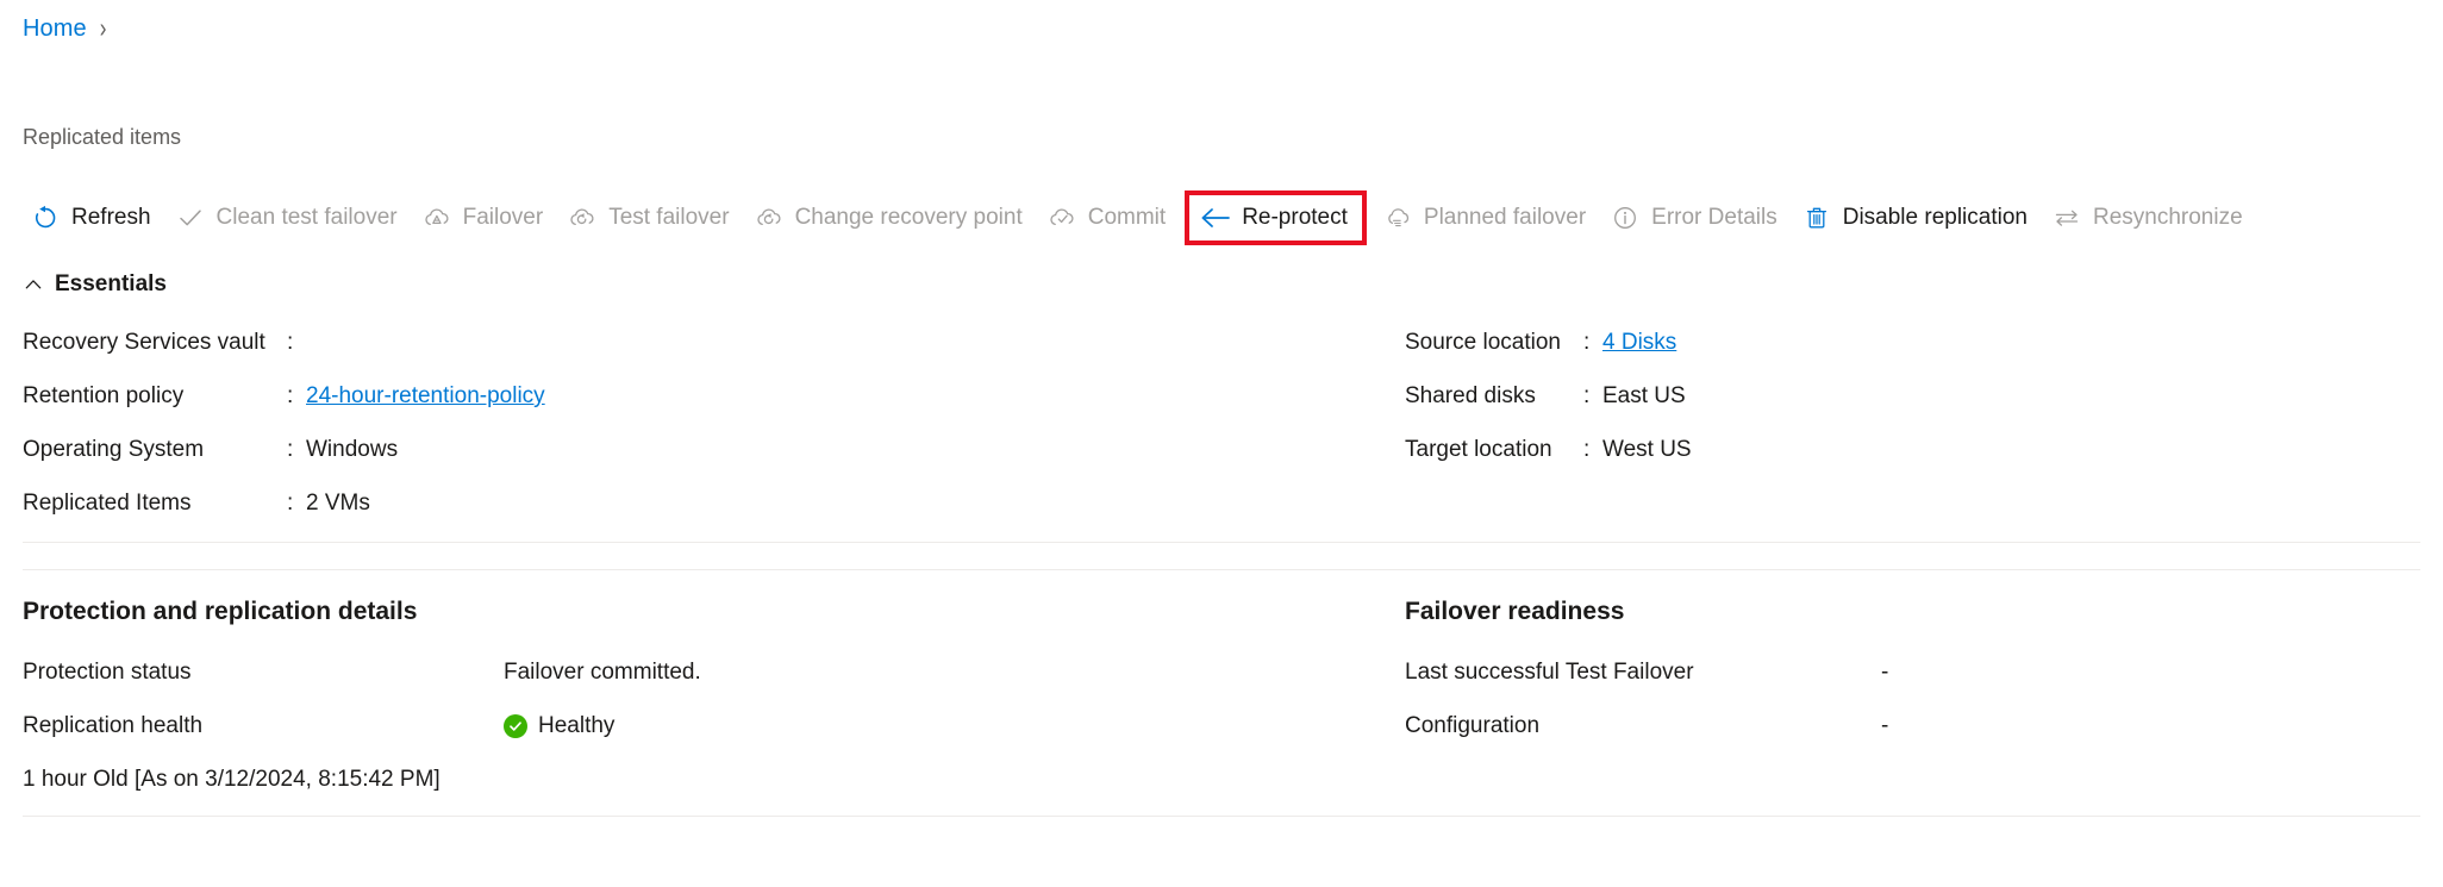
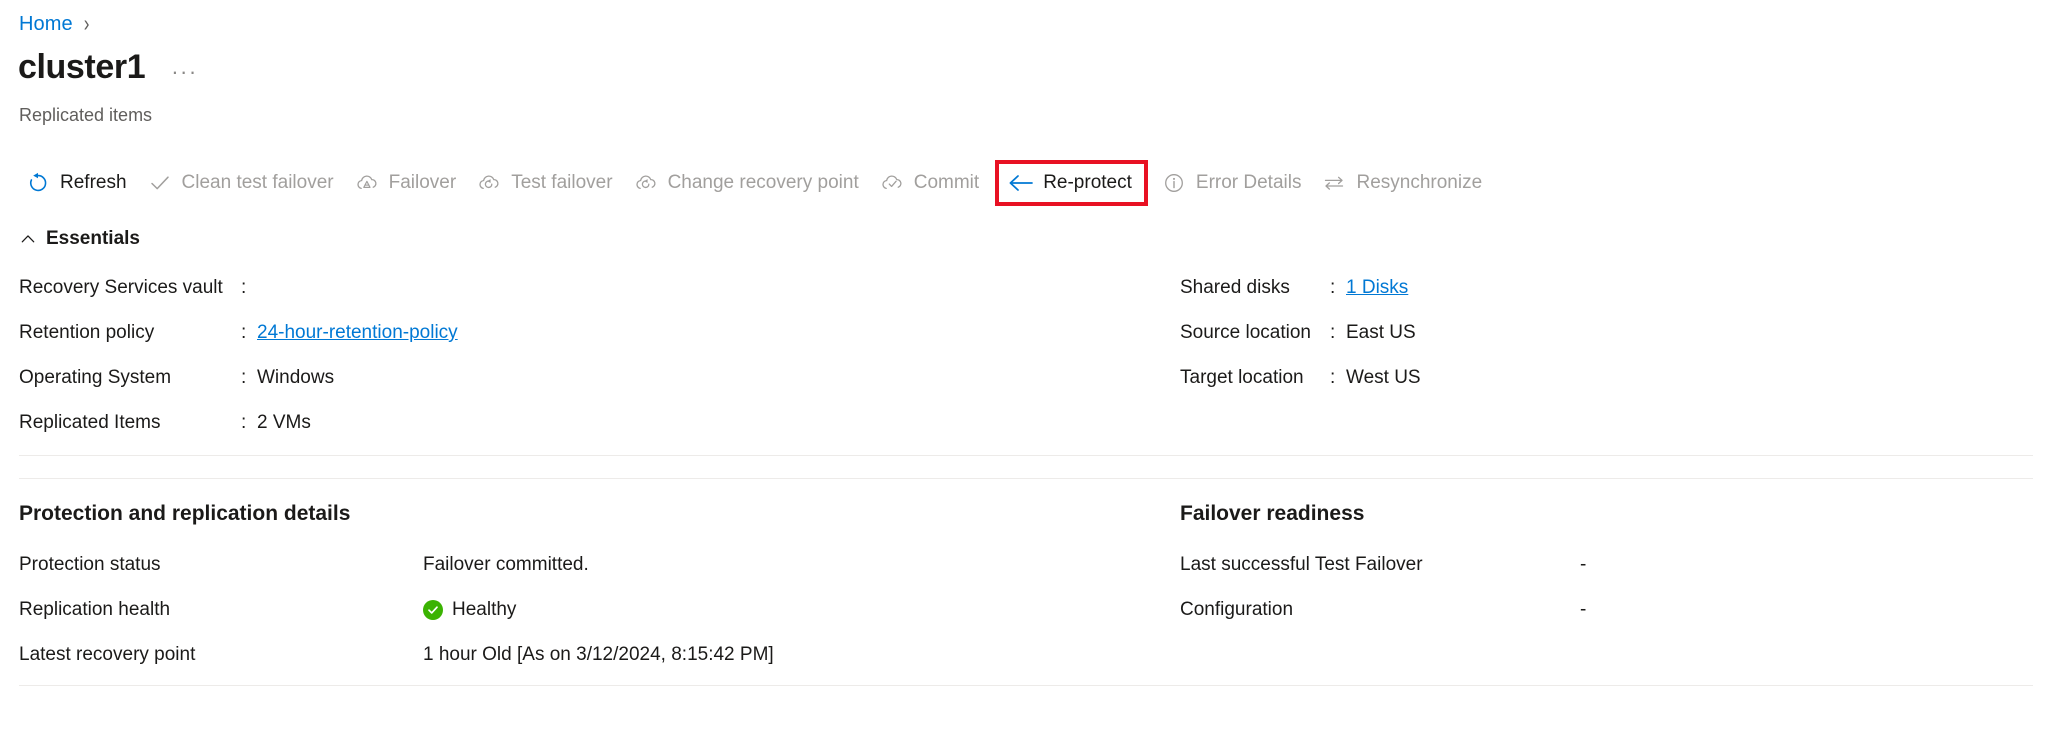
  Home
  ›
+ cluster1
+ ···
  Replicated items
  Refresh
  Clean test failover
  Failover
  Test failover
  Change recovery point
  Commit
  Re-protect
- Planned failover
  Error Details
- Disable replication
  Resynchronize
  Essentials
  Recovery Services vault
  :
  Retention policy
  :
  24-hour-retention-policy
  Operating System
  :
  Windows
  Replicated Items
  :
  2 VMs
- Source location
+ Shared disks
  :
- 4 Disks
+ 1 Disks
- Shared disks
+ Source location
  :
  East US
  Target location
  :
  West US
  Protection and replication details
  Protection status
  Failover committed.
  Replication health
  Healthy
+ Latest recovery point
  1 hour Old [As on 3/12/2024, 8:15:42 PM]
  Failover readiness
  Last successful Test Failover
  -
  Configuration
  -
